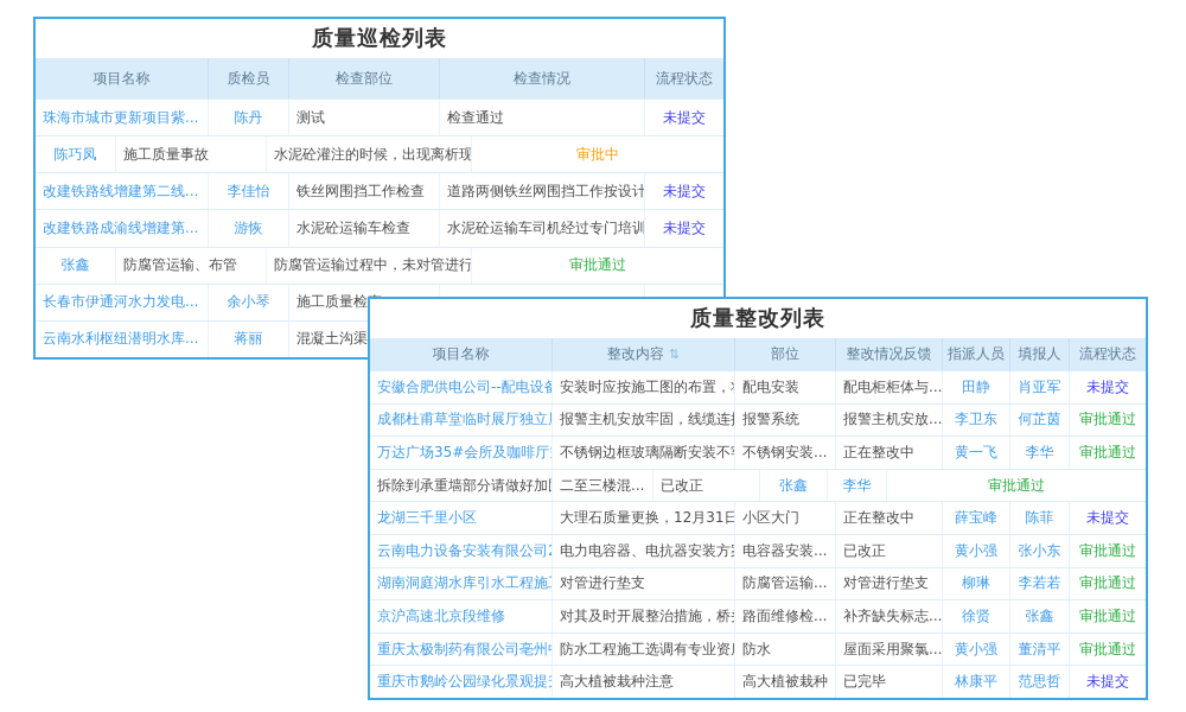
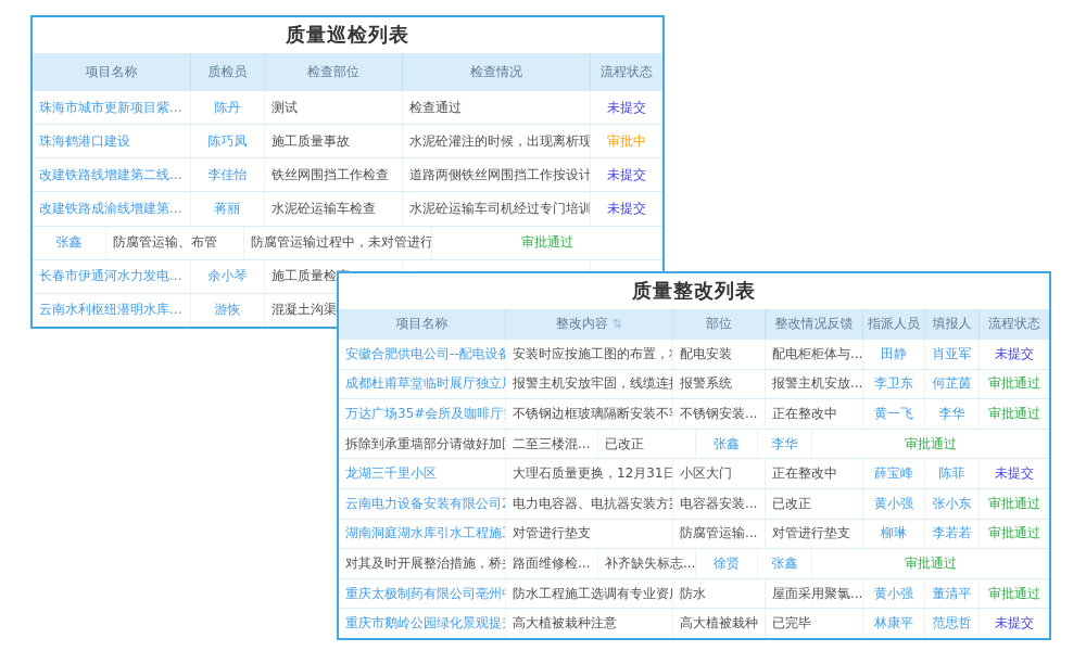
  质量巡检列表
  项目名称
  质检员
  检查部位
  检查情况
  流程状态
  珠海市城市更新项目紫...
  陈丹
  测试
  检查通过
  未提交
+ 珠海鹤港口建设
  陈巧凤
  施工质量事故
  水泥砼灌注的时候，出现离析现
  审批中
  改建铁路线增建第二线...
  李佳怡
  铁丝网围挡工作检查
  道路两侧铁丝网围挡工作按设计
  未提交
  改建铁路成渝线增建第...
- 游恢
+ 蒋丽
  水泥砼运输车检查
  水泥砼运输车司机经过专门培训
  未提交
  张鑫
  防腐管运输、布管
  防腐管运输过程中，未对管进行
  审批通过
  长春市伊通河水力发电...
  余小琴
  施工质量检
  云南水利枢纽潜明水库...
- 蒋丽
+ 游恢
  混凝土沟渠
  质量整改列表
  项目名称
  整改内容
  ⇅
  部位
  整改情况反馈
  指派人员
  填报人
  流程状态
  安徽合肥供电公司--配电设备
  安装时应按施工图的布置，
  配电安装
  配电柜柜体与...
  田静
  肖亚军
  未提交
  成都杜甫草堂临时展厅独立
  报警主机安放牢固，线缆连
  报警系统
  报警主机安放...
  李卫东
  何芷茵
  审批通过
  万达广场35#会所及咖啡厅
  不锈钢边框玻璃隔断安装不
  不锈钢安装...
  正在整改中
  黄一飞
  李华
  审批通过
  拆除到承重墙部分请做好加
  二至三楼混...
  已改正
  张鑫
  李华
  审批通过
  龙湖三千里小区
  大理石质量更换，12月31日
  小区大门
  正在整改中
  薛宝峰
  陈菲
  未提交
  云南电力设备安装有限公司2
  电力电容器、电抗器安装方
  电容器安装...
  已改正
  黄小强
  张小东
  审批通过
  湖南洞庭湖水库引水工程施
  对管进行垫支
  防腐管运输...
  对管进行垫支
  柳琳
  李若若
  审批通过
- 京沪高速北京段维修
  对其及时开展整治措施，桥
  路面维修检...
  补齐缺失标志...
  徐贤
  张鑫
  审批通过
  重庆太极制药有限公司亳州
  防水工程施工选调有专业资
  防水
  屋面采用聚氯...
  黄小强
  董清平
  审批通过
  重庆市鹅岭公园绿化景观提
  高大植被栽种注意
  高大植被栽种
  已完毕
  林康平
  范思哲
  未提交
